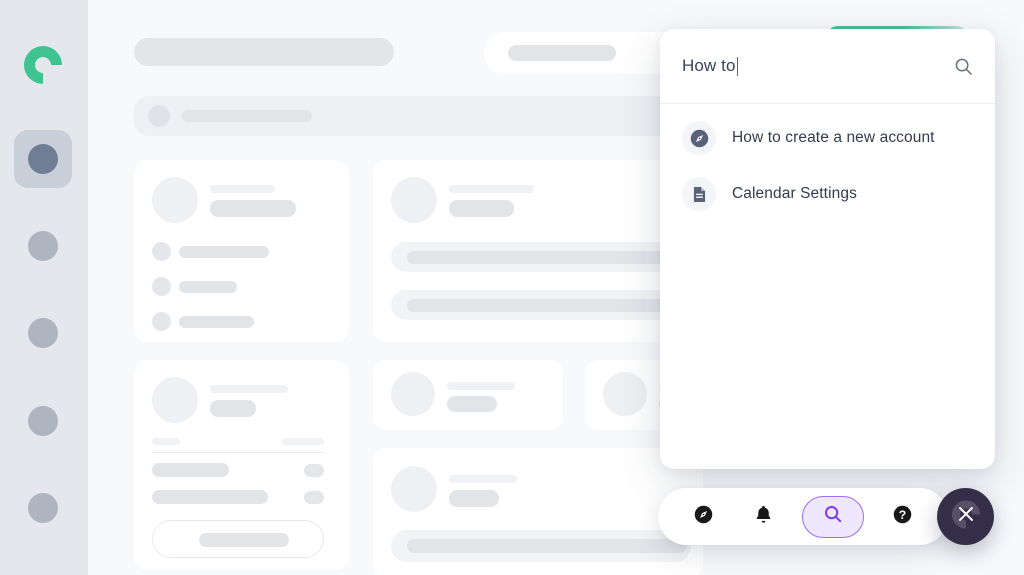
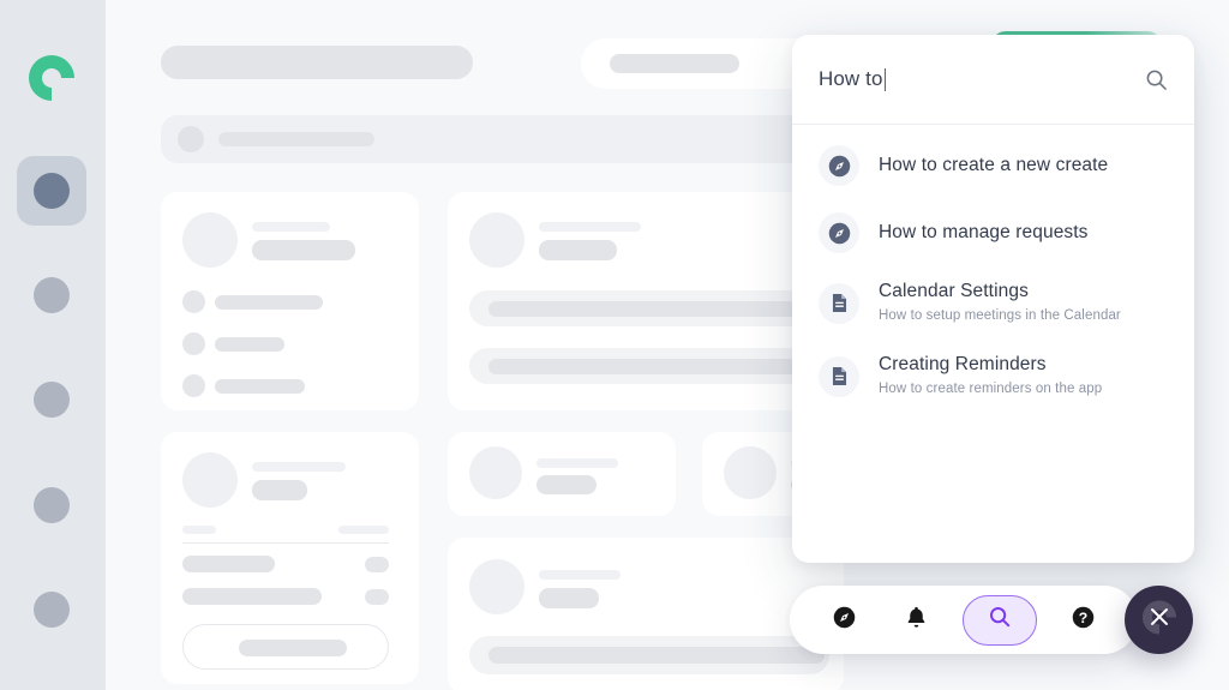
  How to
- How to create a new account
+ How to create a new create
+ How to manage requests
  Calendar Settings
+ How to setup meetings in the Calendar
+ Creating Reminders
+ How to create reminders on the app
  ?
